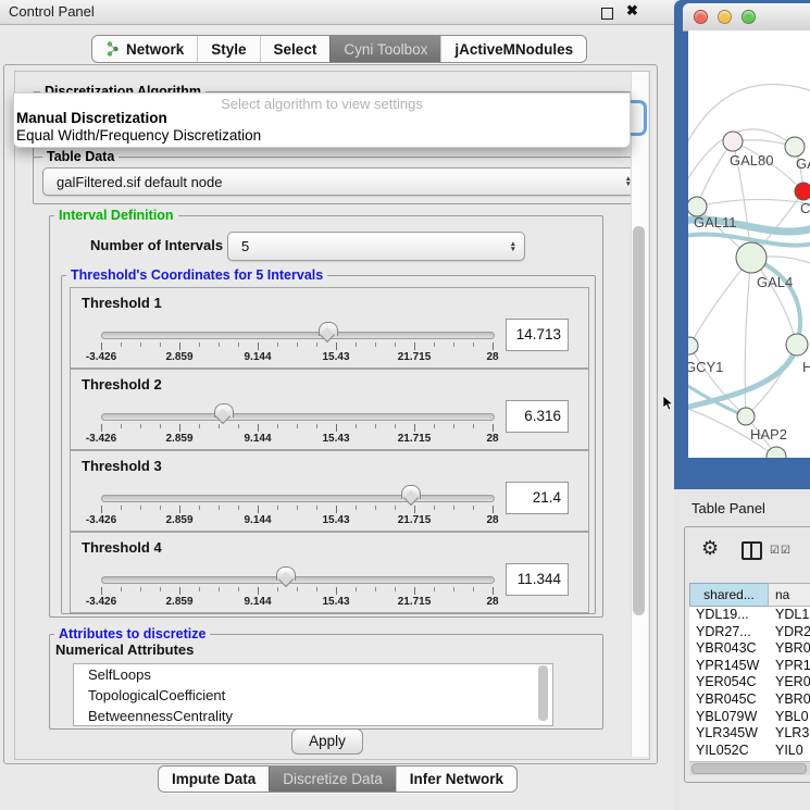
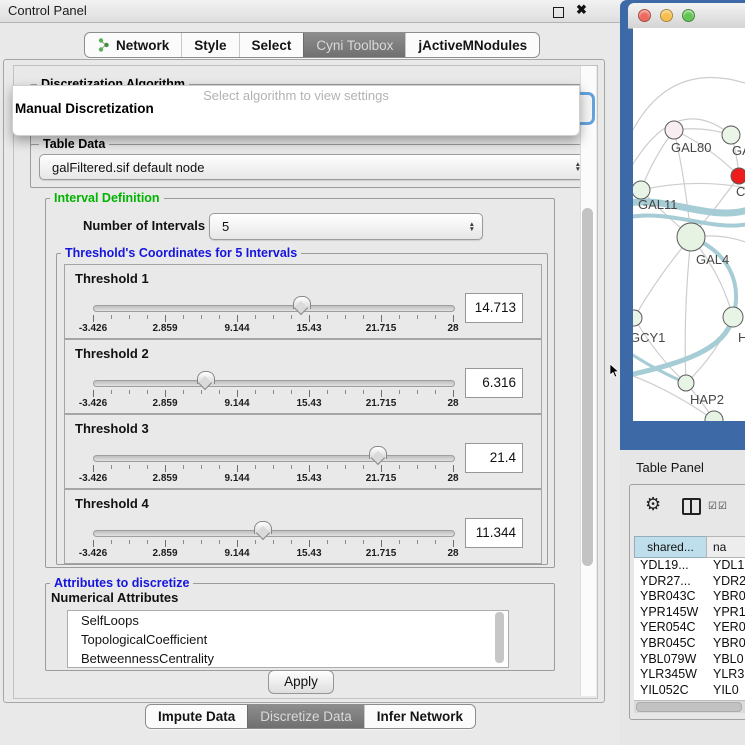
  Control Panel
  ✖
  Network
  Style
  Select
  Cyni Toolbox
  jActiveMNodules
  Discretization Algorithm
  Table Data
  galFiltered.sif default node
  Select algorithm to view settings
  Manual Discretization
- Equal Width/Frequency Discretization
  Interval Definition
  Number of Intervals
  5
  Threshold's Coordinates for 5 Intervals
  Threshold 1
  -3.426
  2.859
  9.144
  15.43
  21.715
  28
  14.713
  Threshold 2
  -3.426
  2.859
  9.144
  15.43
  21.715
  28
  6.316
  Threshold 3
  -3.426
  2.859
  9.144
  15.43
  21.715
  28
  21.4
  Threshold 4
  -3.426
  2.859
  9.144
  15.43
  21.715
  28
  11.344
  Attributes to discretize
  Numerical Attributes
  SelfLoops
  TopologicalCoefficient
  BetweennessCentrality
  Apply
  Impute Data
  Discretize Data
  Infer Network
  GAL80
  C
  GAL11
  GAL4
  GCY1
  H
  HAP2
  Table Panel
  ⚙
  ☑☑
  shared...
  na
  YDL19...
  YDL1
  YDR27...
  YDR2
  YBR043C
  YBR0
  YPR145W
  YPR1
  YER054C
  YER0
  YBR045C
  YBR0
  YBL079W
  YBL0
  YLR345W
  YLR3
  YIL052C
  YIL0
